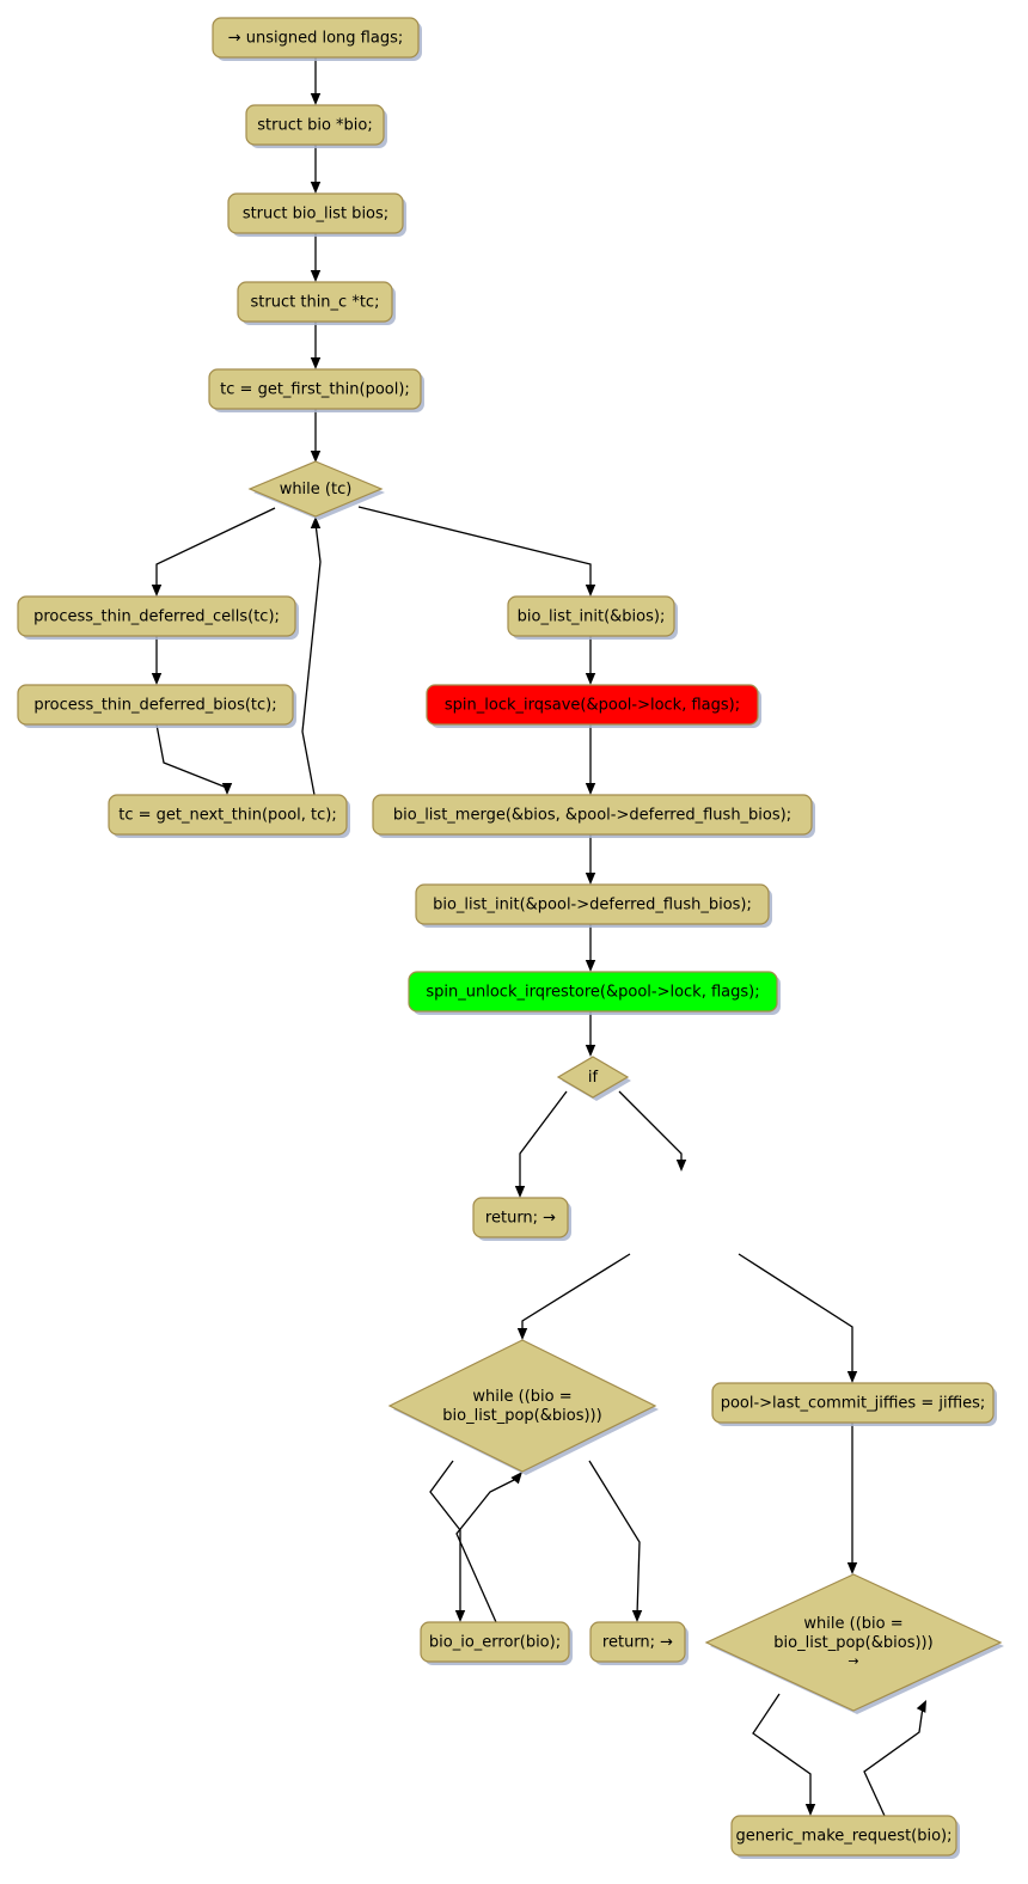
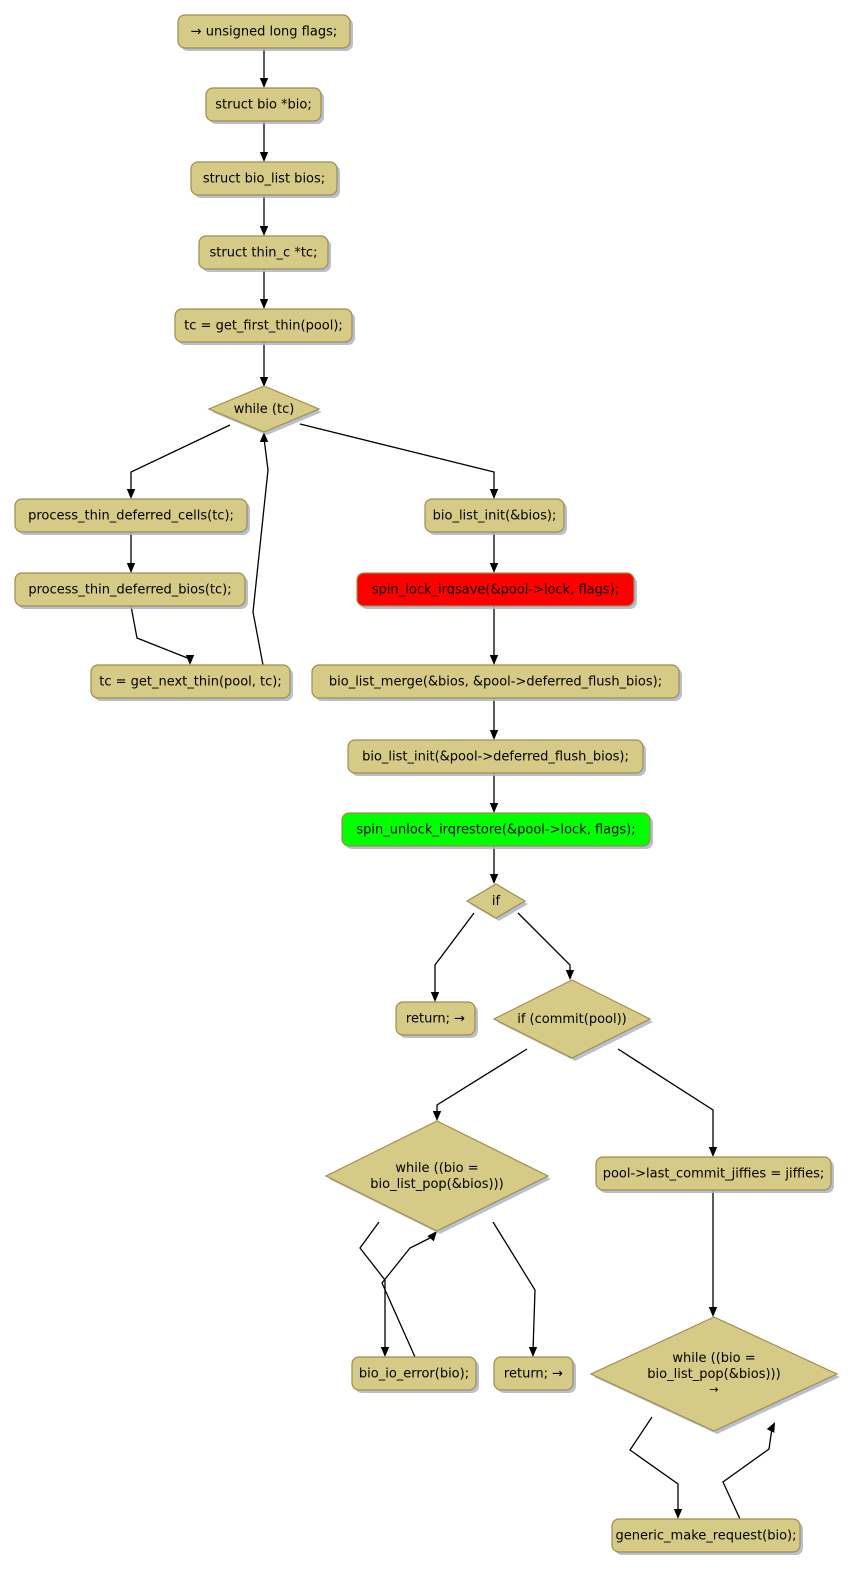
  → unsigned long flags;
  struct bio *bio;
  struct bio_list bios;
  struct thin_c *tc;
  tc = get_first_thin(pool);
  while (tc)
  process_thin_deferred_cells(tc);
  process_thin_deferred_bios(tc);
  tc = get_next_thin(pool, tc);
  bio_list_init(&bios);
  spin_lock_irqsave(&pool->lock, flags);
  bio_list_merge(&bios, &pool->deferred_flush_bios);
  bio_list_init(&pool->deferred_flush_bios);
  spin_unlock_irqrestore(&pool->lock, flags);
  if
  return; →
+ if (commit(pool))
  while ((bio = bio_list_pop(&bios)))
  pool->last_commit_jiffies = jiffies;
  bio_io_error(bio);
  return; →
  while ((bio = bio_list_pop(&bios))) →
  generic_make_request(bio);
